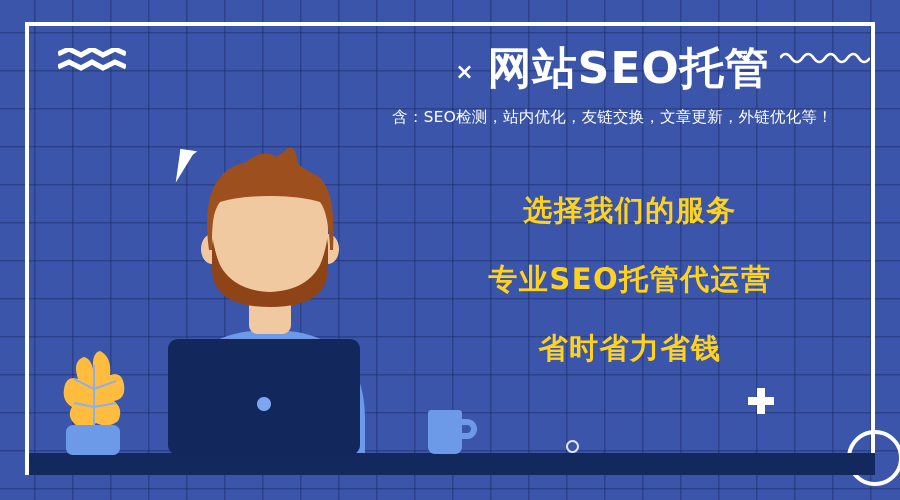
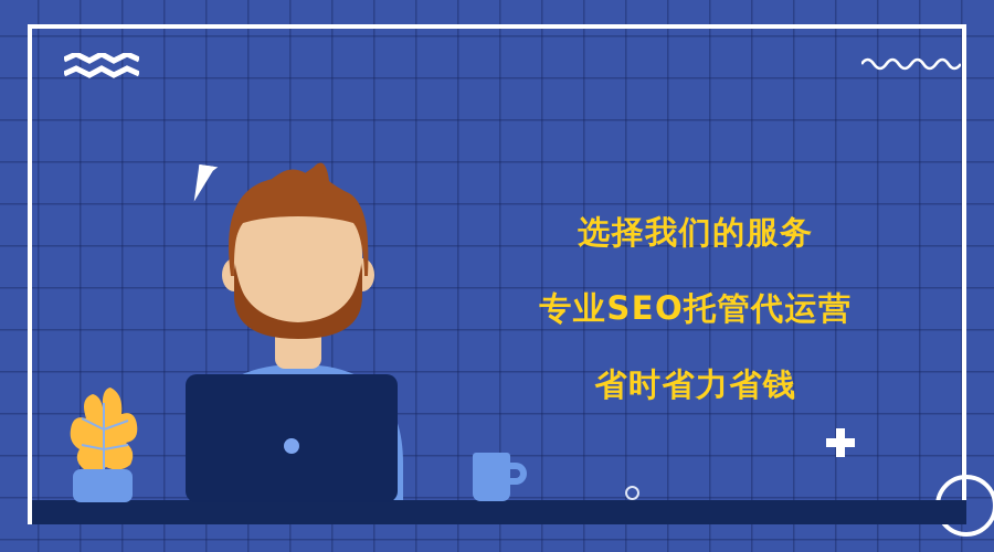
- ×
- 网站SEO托管
- 含：SEO检测，站内优化，友链交换，文章更新，外链优化等！
  选择我们的服务
  专业SEO托管代运营
  省时省力省钱
